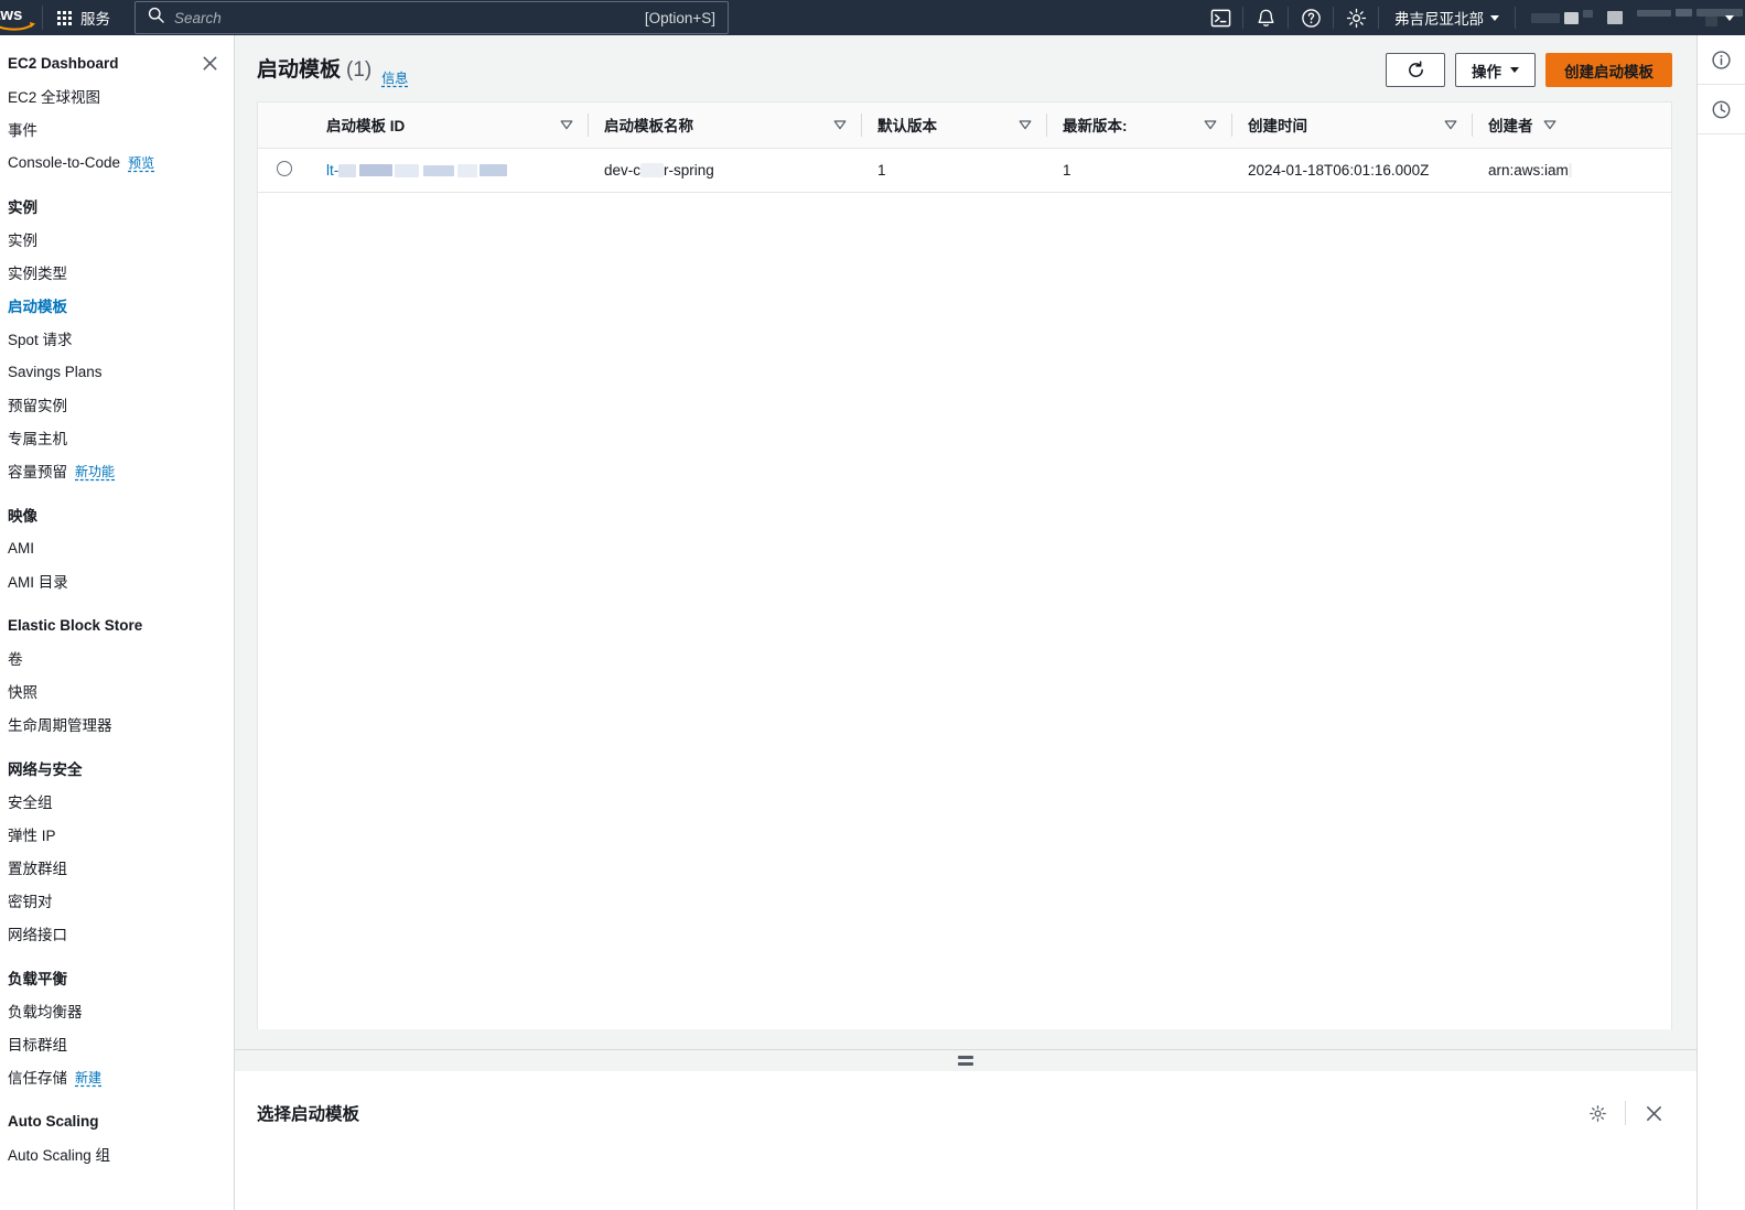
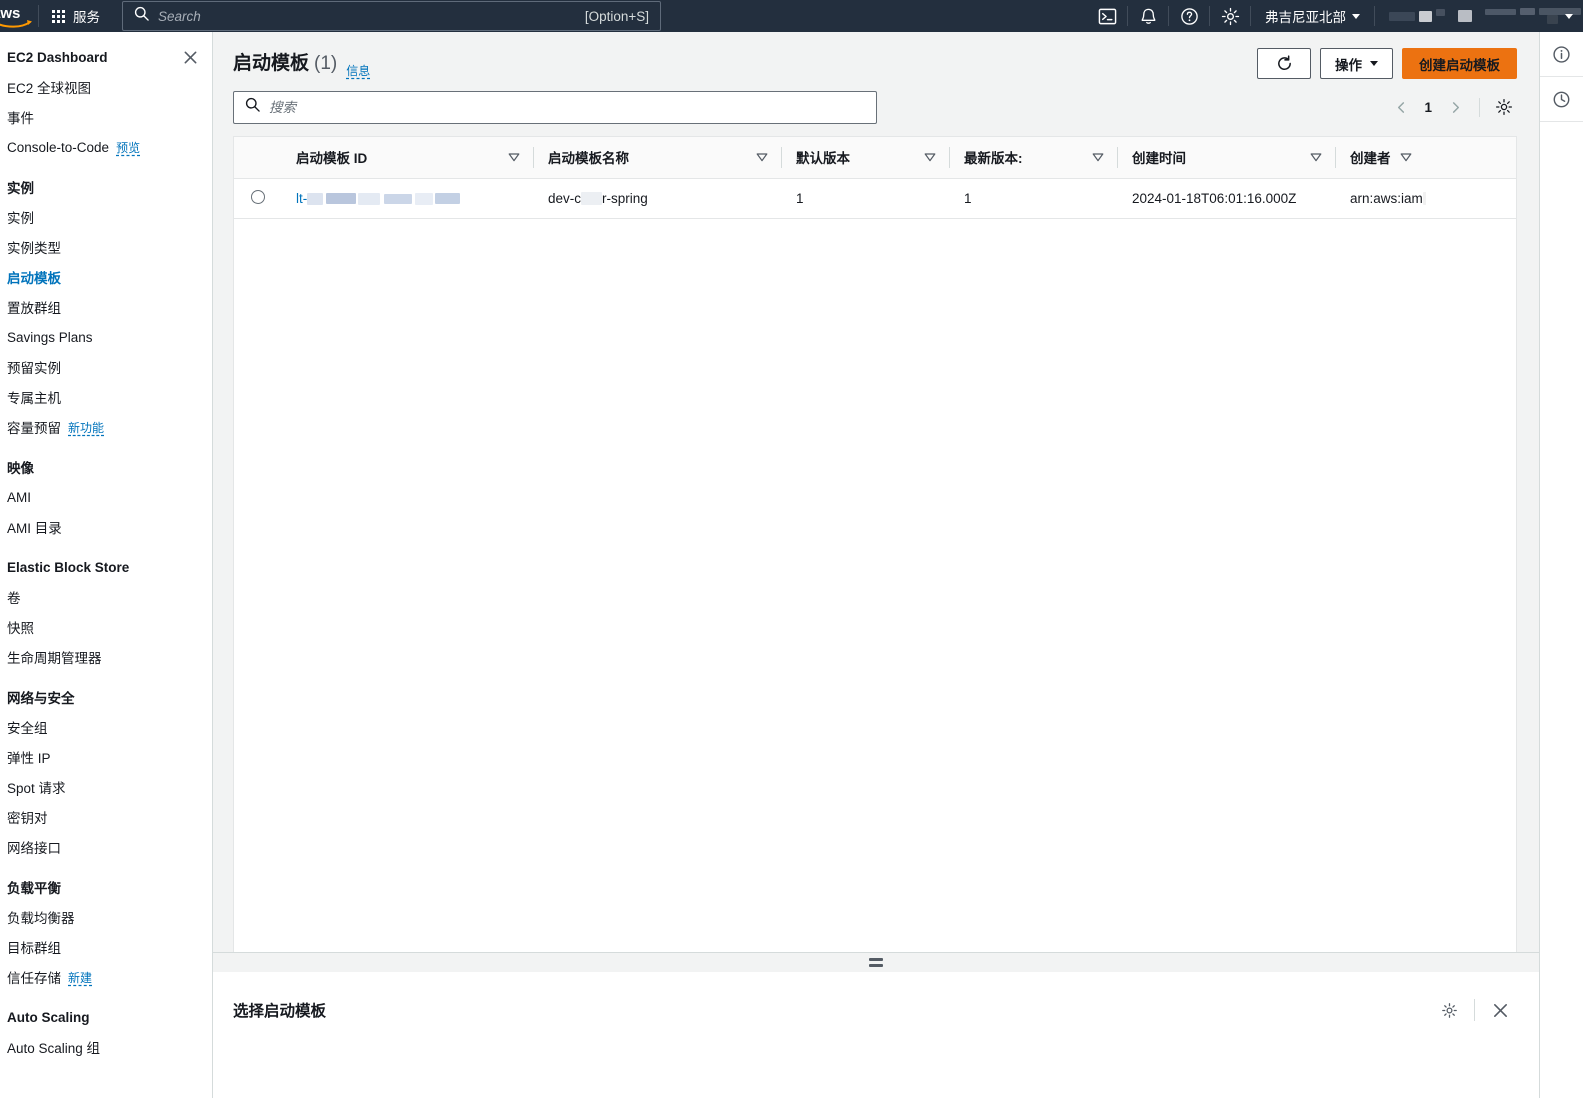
  服务
  Search
  [Option+S]
  弗吉尼亚北部
  EC2 Dashboard
  EC2 全球视图
  事件
  Console-to-Code
  预览
  实例
  实例
  实例类型
  启动模板
- Spot 请求
+ 置放群组
  Savings Plans
  预留实例
  专属主机
  容量预留
  新功能
  映像
  AMI
  AMI 目录
  Elastic Block Store
  卷
  快照
  生命周期管理器
  网络与安全
  安全组
  弹性 IP
- 置放群组
+ Spot 请求
  密钥对
  网络接口
  负载平衡
  负载均衡器
  目标群组
  信任存储
  新建
  Auto Scaling
  Auto Scaling 组
  启动模板
  (1)
  信息
  操作
  创建启动模板
+ 搜索
+ 1
  	启动模板 ID	启动模板名称	默认版本	最新版本:	创建时间	创建者
  	lt-	dev-c r-spring	1	1	2024-01-18T06:01:16.000Z	arn:aws:iam
  选择启动模板
